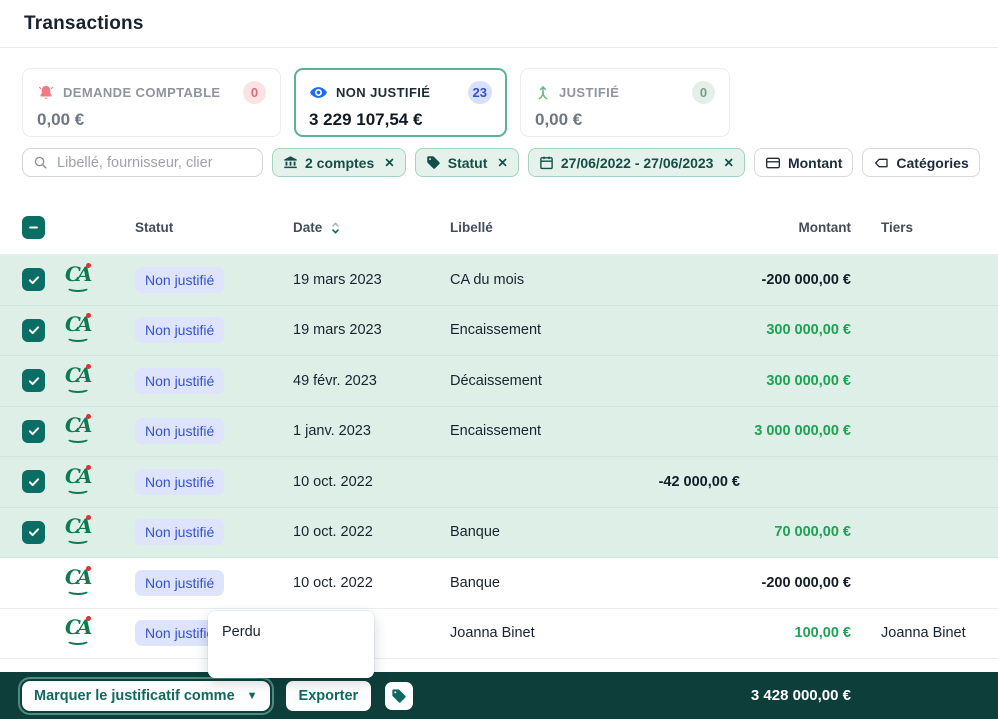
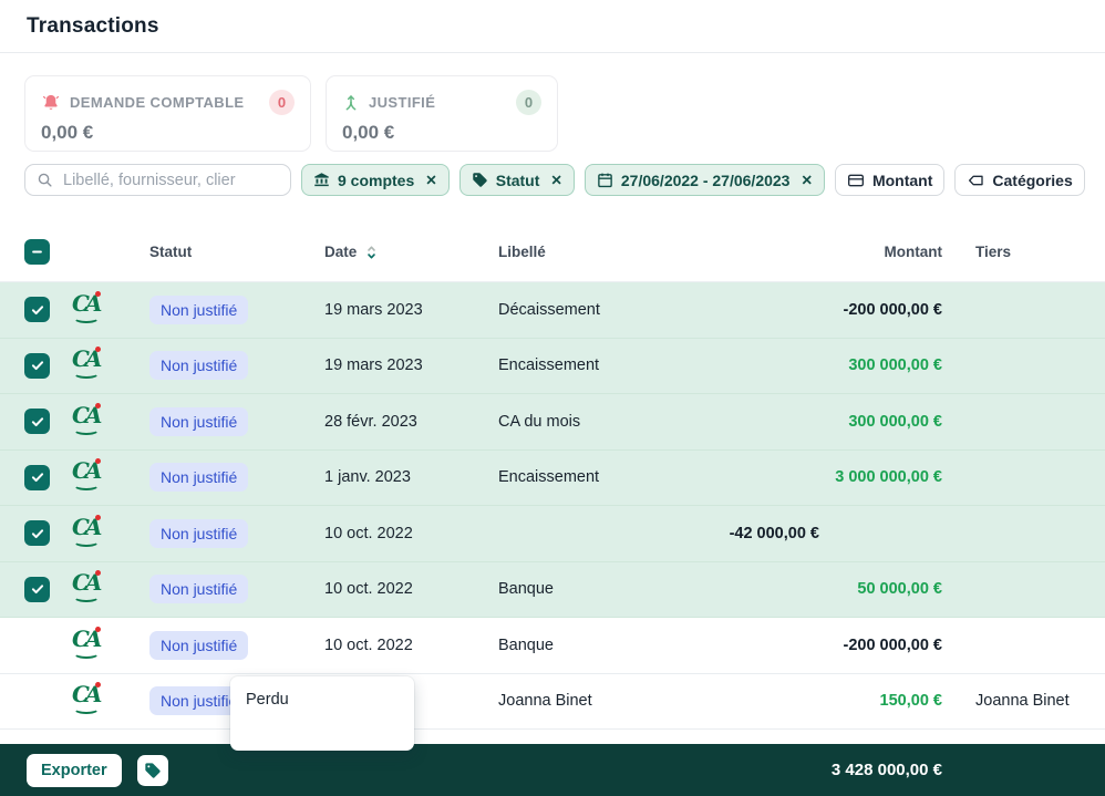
  Transactions
  DEMANDE COMPTABLE
  0
  0,00 €
- NON JUSTIFIÉ
- 23
- 3 229 107,54 €
  JUSTIFIÉ
  0
  0,00 €
  Libellé, fournisseur, clier
- 2 comptes
+ 9 comptes
  ✕
  Statut
  ✕
  27/06/2022 - 27/06/2023
  ✕
  Montant
  Catégories
  Statut
  Date
  Libellé
  Montant
  Tiers
  CA
  Non justifié
  19 mars 2023
- CA du mois
+ Décaissement
  -200 000,00 €
  CA
  Non justifié
  19 mars 2023
  Encaissement
  300 000,00 €
  CA
  Non justifié
- 49 févr. 2023
+ 28 févr. 2023
- Décaissement
+ CA du mois
  300 000,00 €
  CA
  Non justifié
  1 janv. 2023
  Encaissement
  3 000 000,00 €
  CA
  Non justifié
  10 oct. 2022
  -42 000,00 €
  CA
  Non justifié
  10 oct. 2022
  Banque
- 70 000,00 €
+ 50 000,00 €
  CA
  Non justifié
  10 oct. 2022
  Banque
  -200 000,00 €
  CA
  Non justifi
  Joanna Binet
- 100,00 €
+ 150,00 €
  Joanna Binet
  Perdu
- Marquer le justificatif comme
- ▼
  Exporter
  3 428 000,00 €
